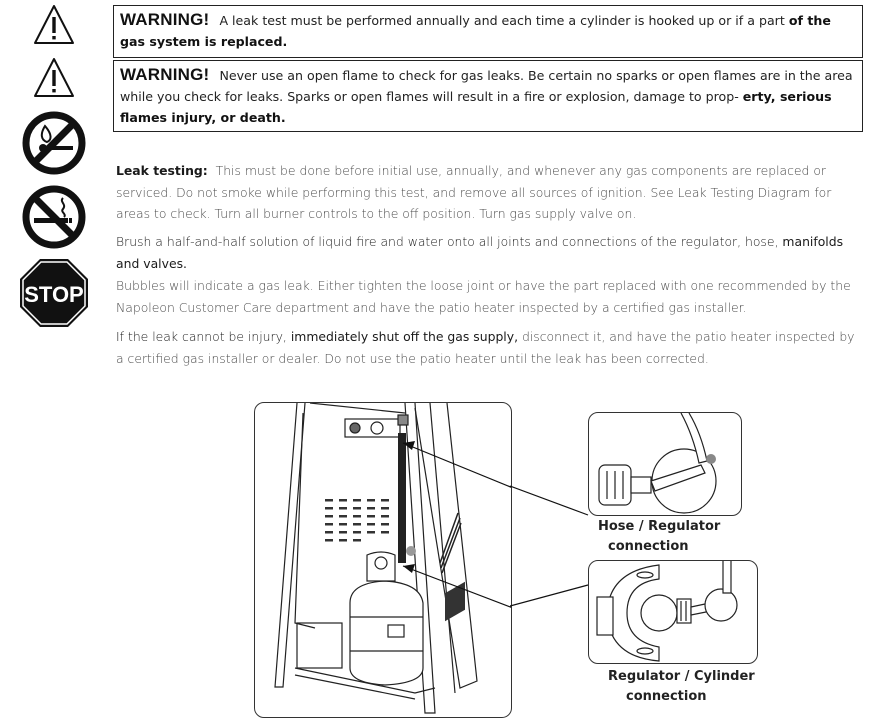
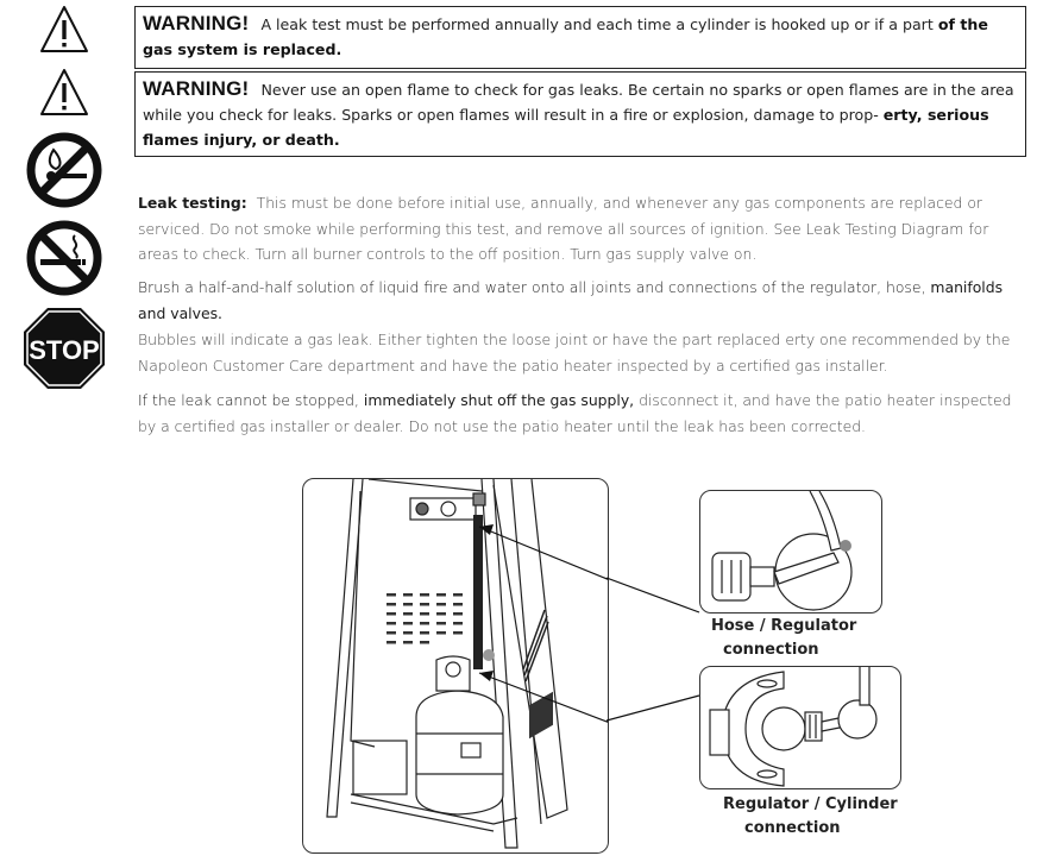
  STOP
  WARNING! A leak test must be performed annually and each time a cylinder is hooked up or if a part of the gas system is replaced.
  WARNING! Never use an open flame to check for gas leaks. Be certain no sparks or open flames are in the area while you check for leaks. Sparks or open flames will result in a fire or explosion, damage to prop- erty, serious flames injury, or death.
  Leak testing: This must be done before initial use, annually, and whenever any gas components are replaced or serviced. Do not smoke while performing this test, and remove all sources of ignition. See Leak Testing Diagram for areas to check. Turn all burner controls to the off position. Turn gas supply valve on.
  Brush a half-and-half solution of liquid fire and water onto all joints and connections of the regulator, hose, manifolds and valves.
- Bubbles will indicate a gas leak. Either tighten the loose joint or have the part replaced with one recommended by the Napoleon Customer Care department and have the patio heater inspected by a certified gas installer.
+ Bubbles will indicate a gas leak. Either tighten the loose joint or have the part replaced erty one recommended by the Napoleon Customer Care department and have the patio heater inspected by a certified gas installer.
- If the leak cannot be injury, immediately shut off the gas supply, disconnect it, and have the patio heater inspected by a certified gas installer or dealer. Do not use the patio heater until the leak has been corrected.
+ If the leak cannot be stopped, immediately shut off the gas supply, disconnect it, and have the patio heater inspected by a certified gas installer or dealer. Do not use the patio heater until the leak has been corrected.
  Hose / Regulator
  connection
  Regulator / Cylinder
  connection
